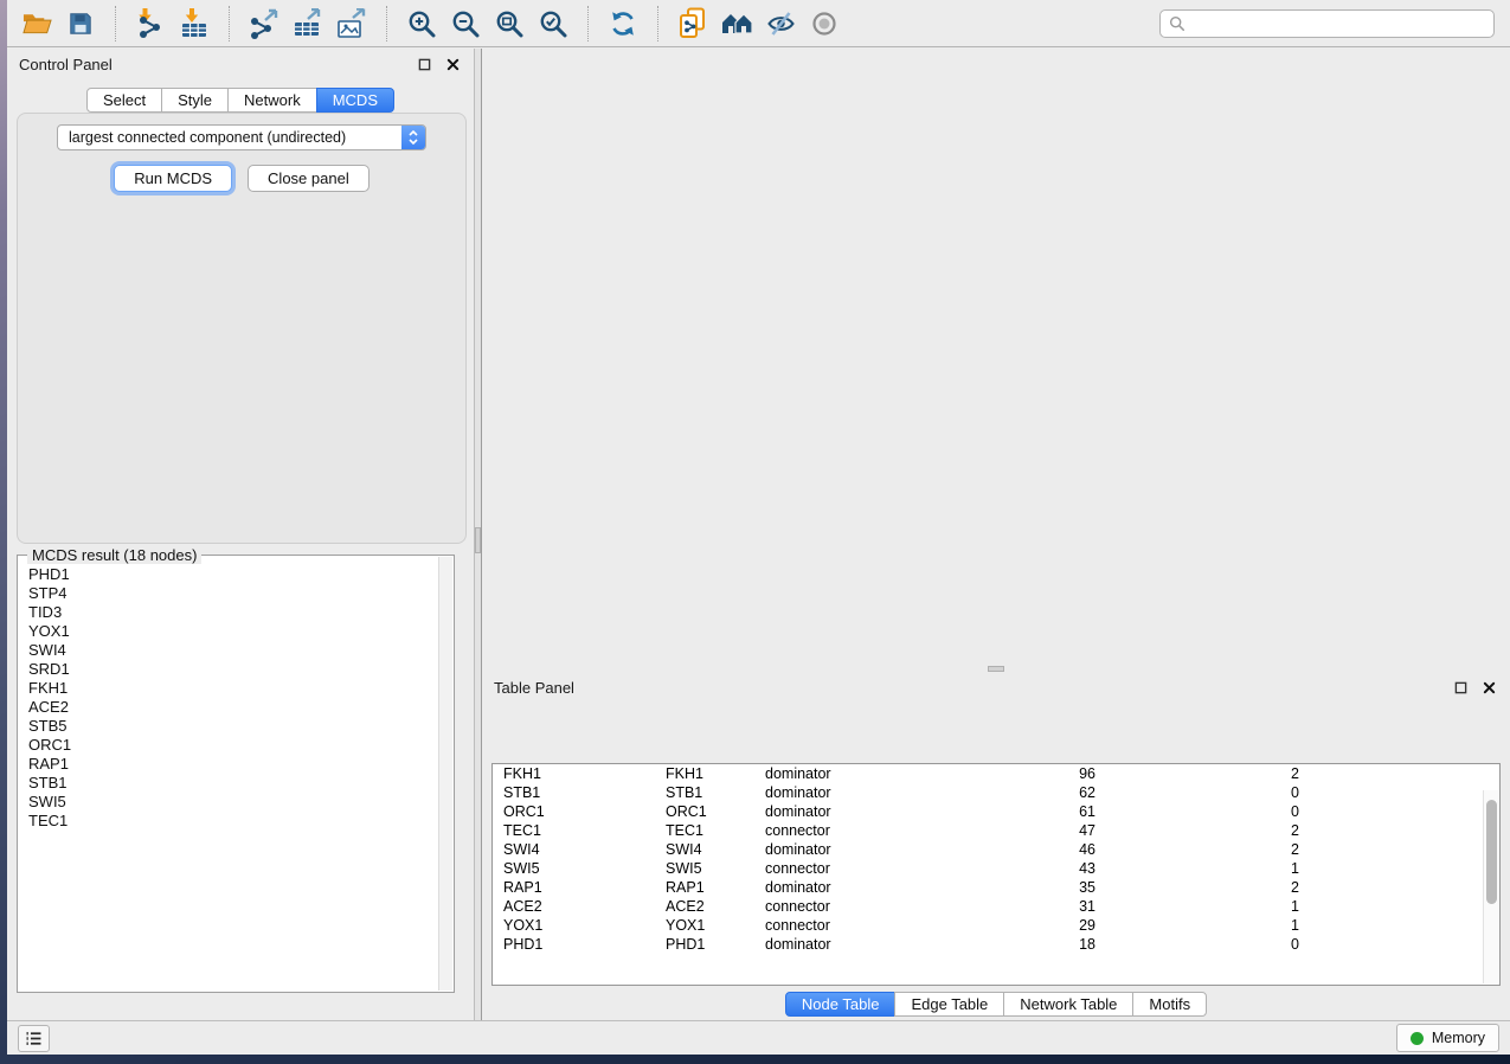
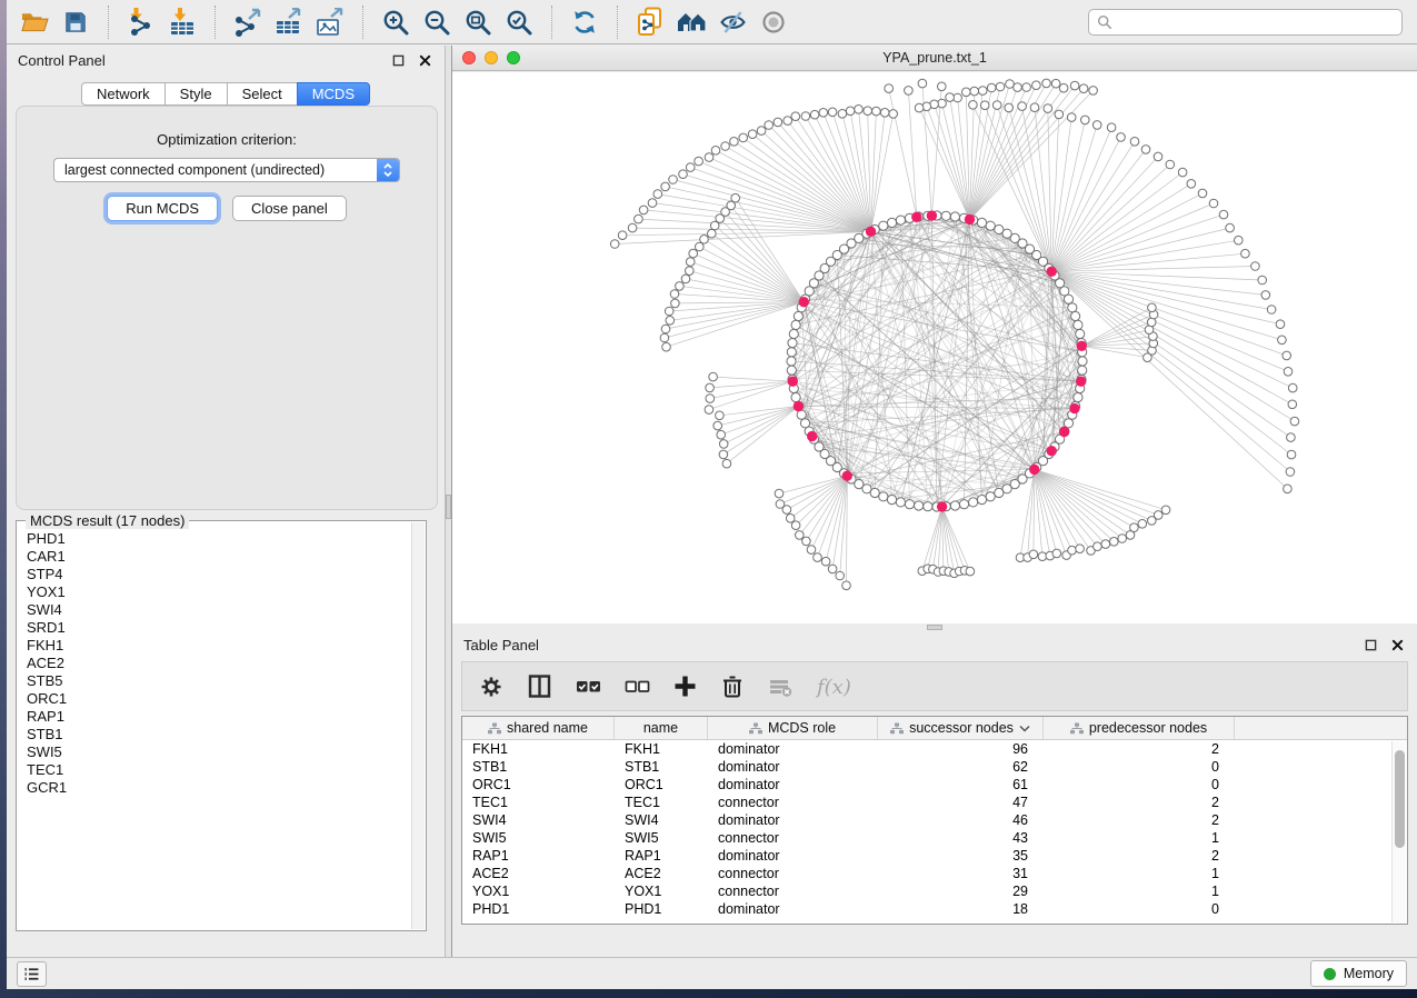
  Control Panel
- Select
+ Network
  Style
- Network
+ Select
  MCDS
+ Optimization criterion:
  largest connected component (undirected)
  Run MCDS
  Close panel
- MCDS result (18 nodes)
+ MCDS result (17 nodes)
  PHD1
+ CAR1
  STP4
- TID3
  YOX1
  SWI4
  SRD1
  FKH1
  ACE2
  STB5
  ORC1
  RAP1
  STB1
  SWI5
  TEC1
+ GCR1
+ YPA_prune.txt_1
  Table Panel
+ f(x)
+ shared name
+ name
+ MCDS role
+ successor nodes
+ predecessor nodes
  FKH1
  FKH1
  dominator
  96
  2
  STB1
  STB1
  dominator
  62
  0
  ORC1
  ORC1
  dominator
  61
  0
  TEC1
  TEC1
  connector
  47
  2
  SWI4
  SWI4
  dominator
  46
  2
  SWI5
  SWI5
  connector
  43
  1
  RAP1
  RAP1
  dominator
  35
  2
  ACE2
  ACE2
  connector
  31
  1
  YOX1
  YOX1
  connector
  29
  1
  PHD1
  PHD1
  dominator
  18
  0
- Node Table
- Edge Table
- Network Table
- Motifs
  Memory
